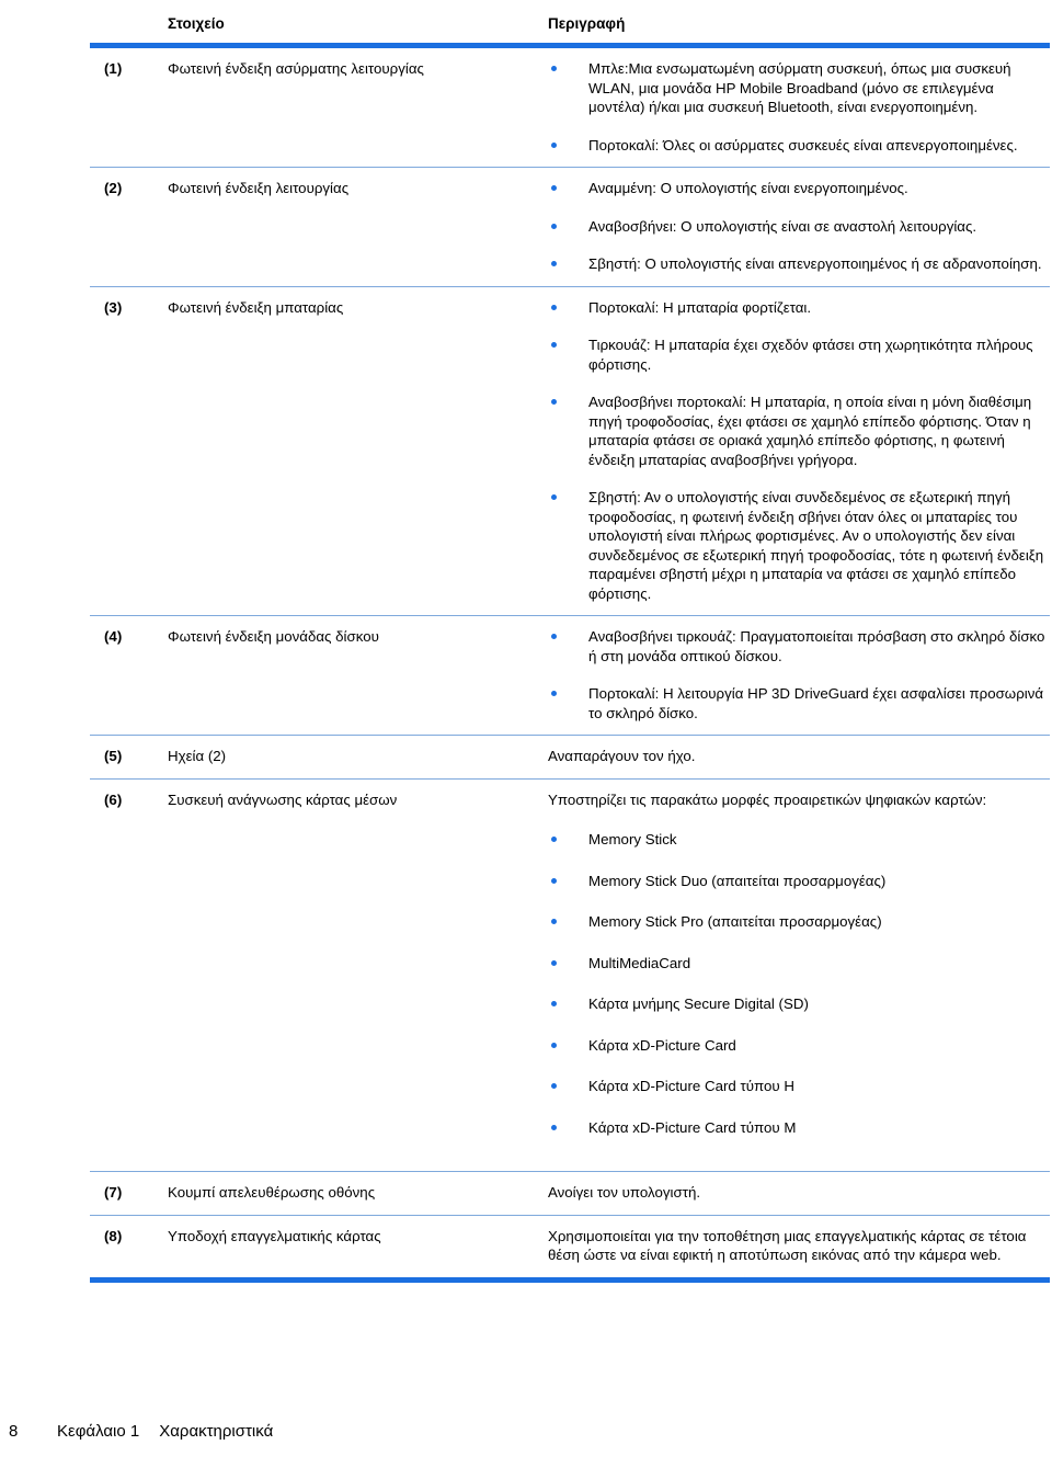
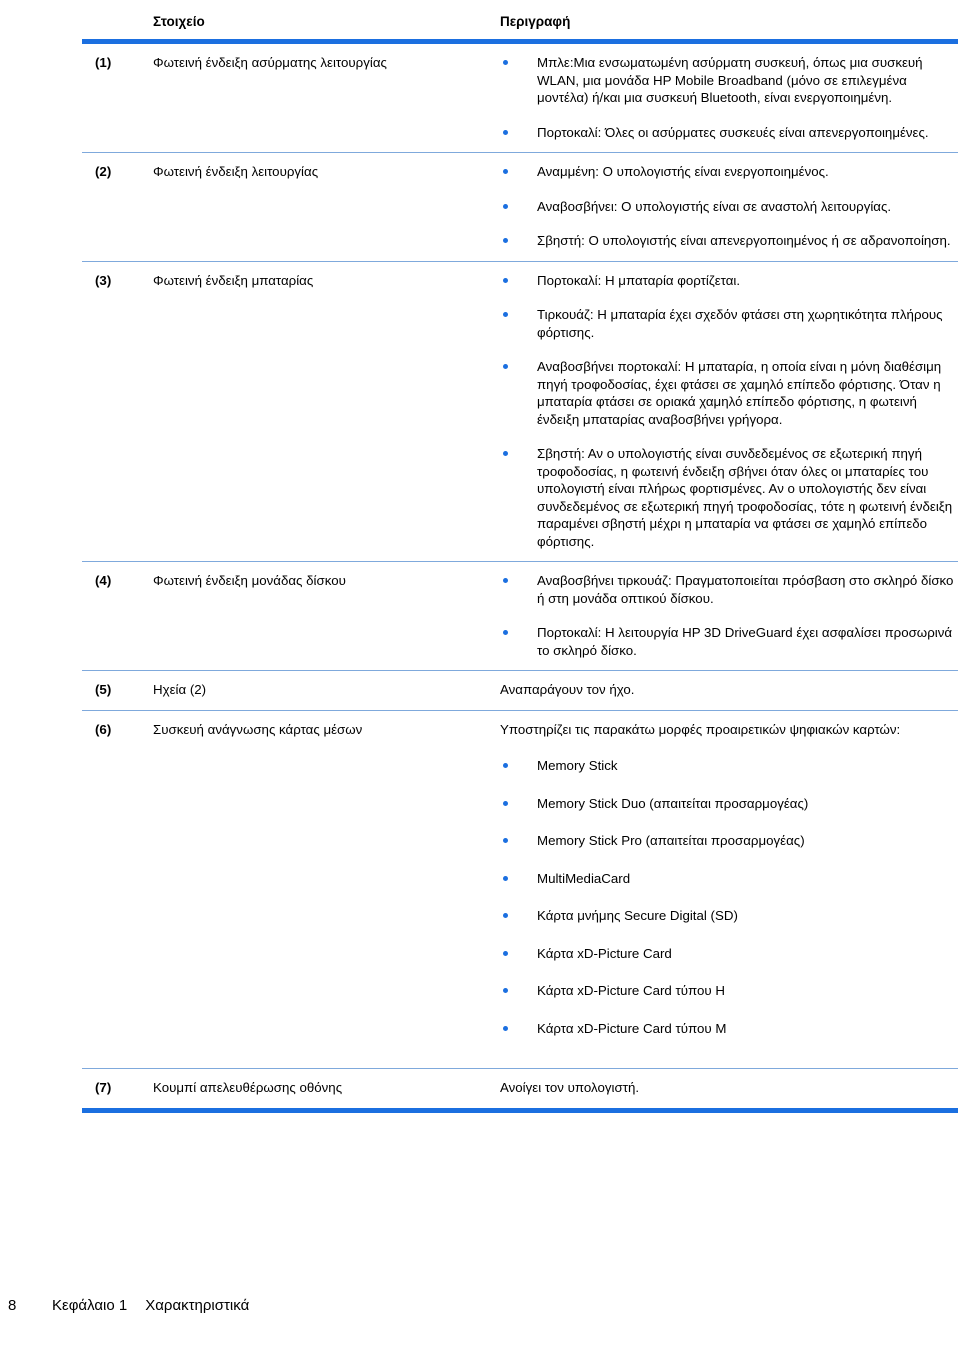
  	Στοιχείο	Περιγραφή
  (1)	Φωτεινή ένδειξη ασύρματης λειτουργίας	Μπλε:Μια ενσωματωμένη ασύρματη συσκευή, όπως μια συσκευή WLAN, μια μονάδα HP Mobile Broadband (μόνο σε επιλεγμένα μοντέλα) ή/και μια συσκευή Bluetooth, είναι ενεργοποιημένη. Πορτοκαλί: Όλες οι ασύρματες συσκευές είναι απενεργοποιημένες.
  (2)	Φωτεινή ένδειξη λειτουργίας	Αναμμένη: Ο υπολογιστής είναι ενεργοποιημένος. Αναβοσβήνει: Ο υπολογιστής είναι σε αναστολή λειτουργίας. Σβηστή: Ο υπολογιστής είναι απενεργοποιημένος ή σε αδρανοποίηση.
  (3)	Φωτεινή ένδειξη μπαταρίας	Πορτοκαλί: Η μπαταρία φορτίζεται. Τιρκουάζ: Η μπαταρία έχει σχεδόν φτάσει στη χωρητικότητα πλήρους φόρτισης. Αναβοσβήνει πορτοκαλί: Η μπαταρία, η οποία είναι η μόνη διαθέσιμη πηγή τροφοδοσίας, έχει φτάσει σε χαμηλό επίπεδο φόρτισης. Όταν η μπαταρία φτάσει σε οριακά χαμηλό επίπεδο φόρτισης, η φωτεινή ένδειξη μπαταρίας αναβοσβήνει γρήγορα. Σβηστή: Αν ο υπολογιστής είναι συνδεδεμένος σε εξωτερική πηγή τροφοδοσίας, η φωτεινή ένδειξη σβήνει όταν όλες οι μπαταρίες του υπολογιστή είναι πλήρως φορτισμένες. Αν ο υπολογιστής δεν είναι συνδεδεμένος σε εξωτερική πηγή τροφοδοσίας, τότε η φωτεινή ένδειξη παραμένει σβηστή μέχρι η μπαταρία να φτάσει σε χαμηλό επίπεδο φόρτισης.
  (4)	Φωτεινή ένδειξη μονάδας δίσκου	Αναβοσβήνει τιρκουάζ: Πραγματοποιείται πρόσβαση στο σκληρό δίσκο ή στη μονάδα οπτικού δίσκου. Πορτοκαλί: Η λειτουργία HP 3D DriveGuard έχει ασφαλίσει προσωρινά το σκληρό δίσκο.
  (5)	Ηχεία (2)	Αναπαράγουν τον ήχο.
  (6)	Συσκευή ανάγνωσης κάρτας μέσων	Υποστηρίζει τις παρακάτω μορφές προαιρετικών ψηφιακών καρτών: Memory Stick Memory Stick Duo (απαιτείται προσαρμογέας) Memory Stick Pro (απαιτείται προσαρμογέας) MultiMediaCard Κάρτα μνήμης Secure Digital (SD) Κάρτα xD-Picture Card Κάρτα xD-Picture Card τύπου H Κάρτα xD-Picture Card τύπου M
  (7)	Κουμπί απελευθέρωσης οθόνης	Ανοίγει τον υπολογιστή.
- (8)	Υποδοχή επαγγελματικής κάρτας	Χρησιμοποιείται για την τοποθέτηση μιας επαγγελματικής κάρτας σε τέτοια θέση ώστε να είναι εφικτή η αποτύπωση εικόνας από την κάμερα web.
  8 Κεφάλαιο 1 Χαρακτηριστικά
